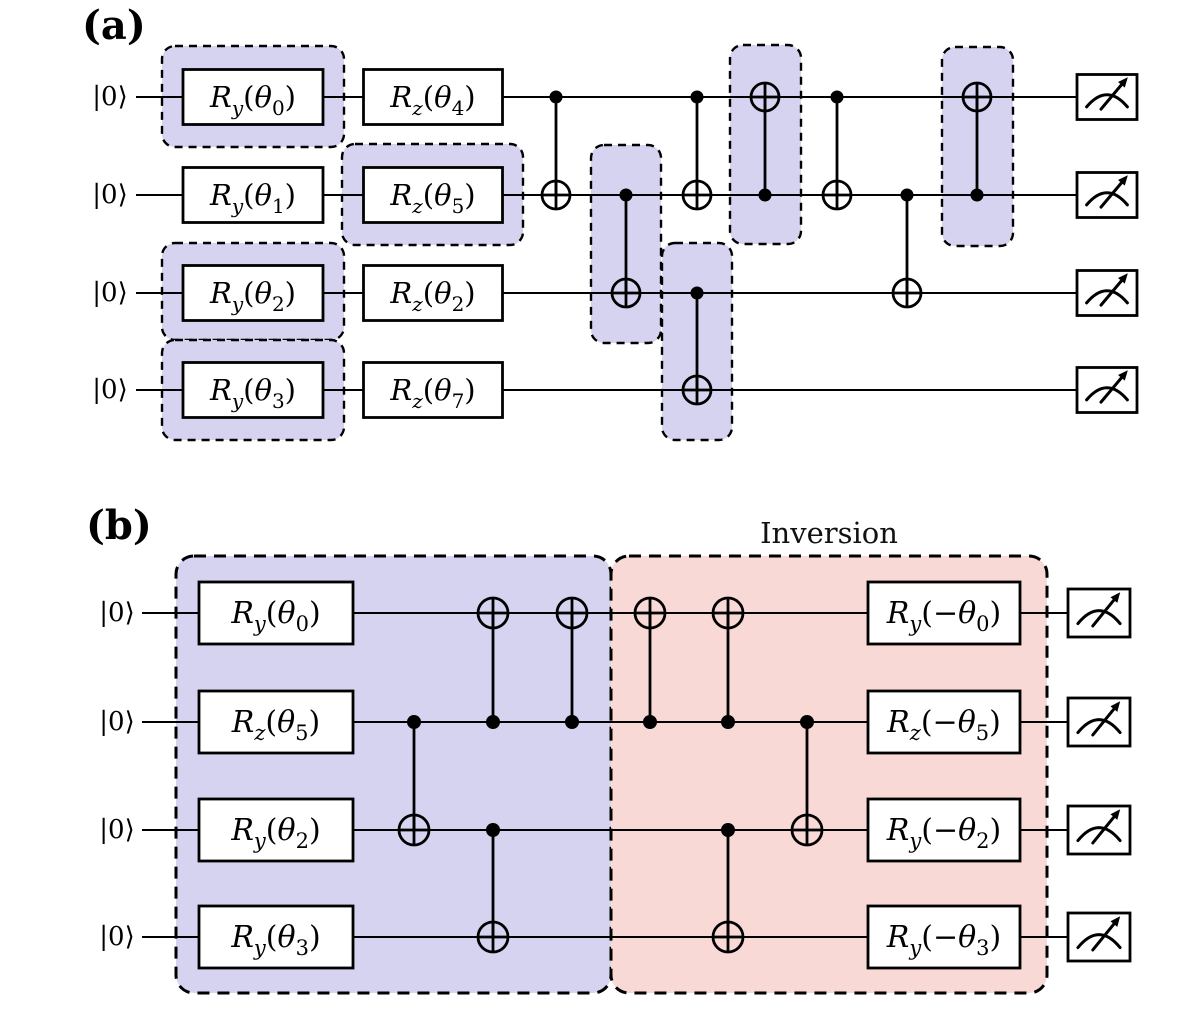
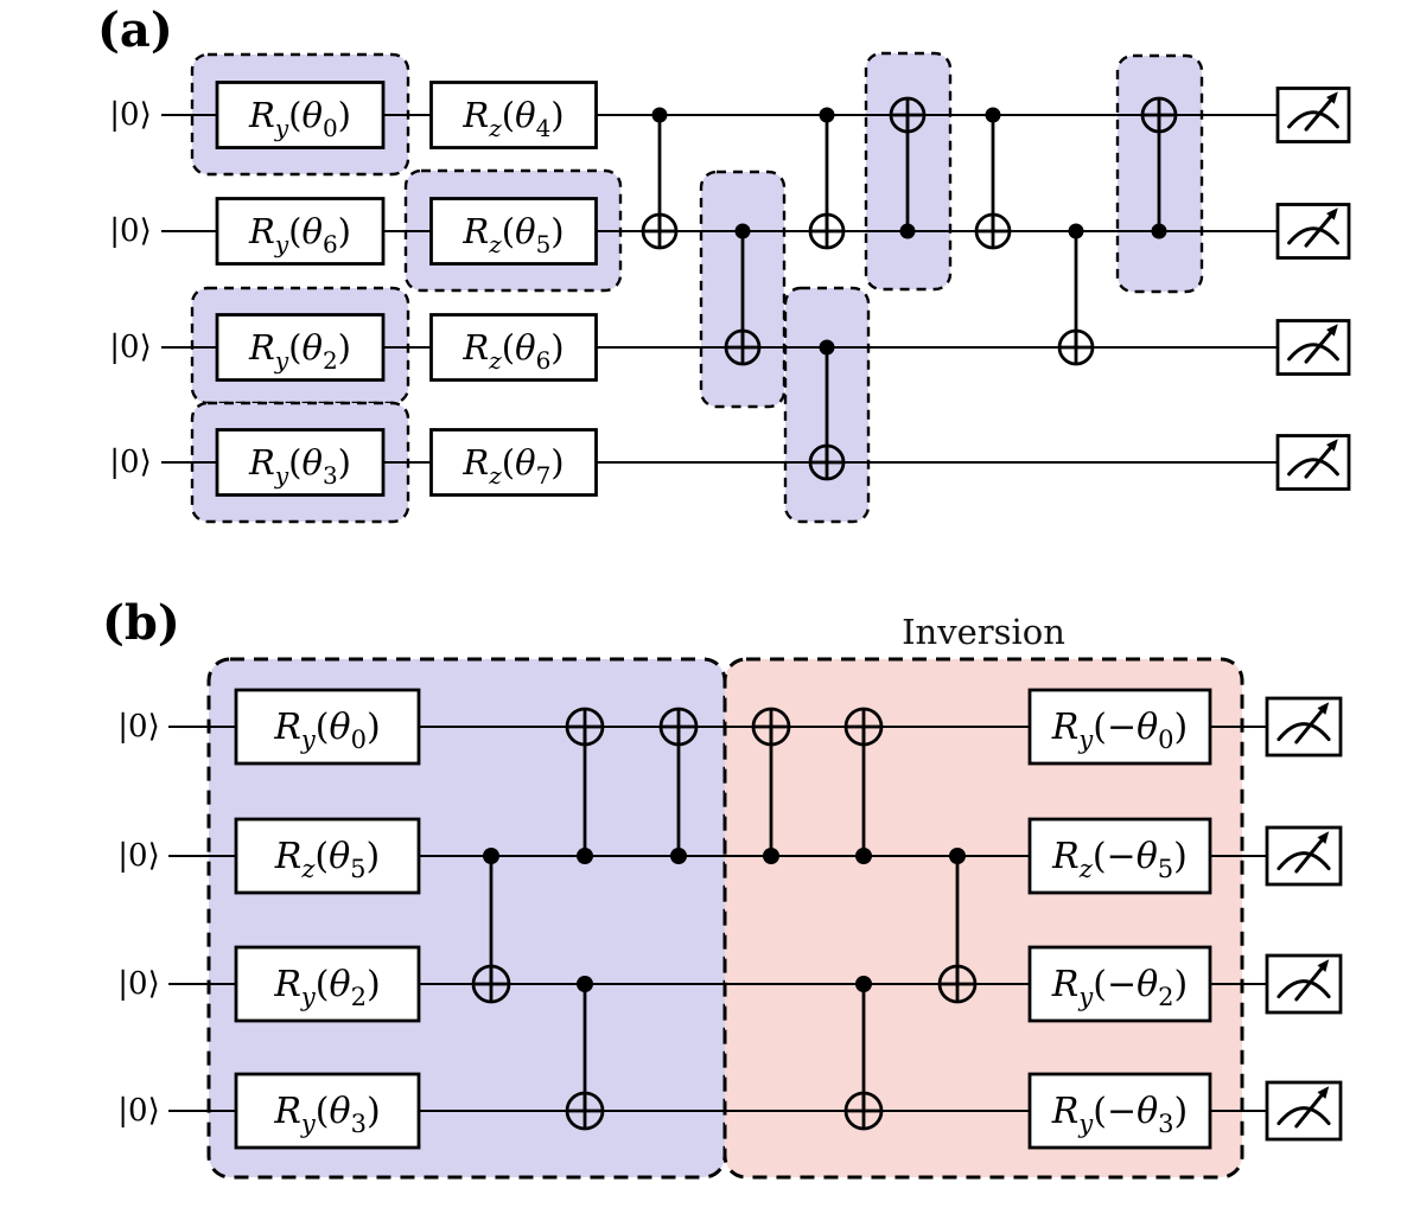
  Ry(θ0)
- Ry(θ1)
+ Ry(θ6)
  Ry(θ2)
  Ry(θ3)
  Rz(θ4)
  Rz(θ5)
- Rz(θ2)
+ Rz(θ6)
  Rz(θ7)
  Ry(θ0)
  Rz(θ5)
  Ry(θ2)
  Ry(θ3)
  Ry(−θ0)
  Rz(−θ5)
  Ry(−θ2)
  Ry(−θ3)
  (a)
  (b)
  Inversion
  |0⟩
  |0⟩
  |0⟩
  |0⟩
  |0⟩
  |0⟩
  |0⟩
  |0⟩
